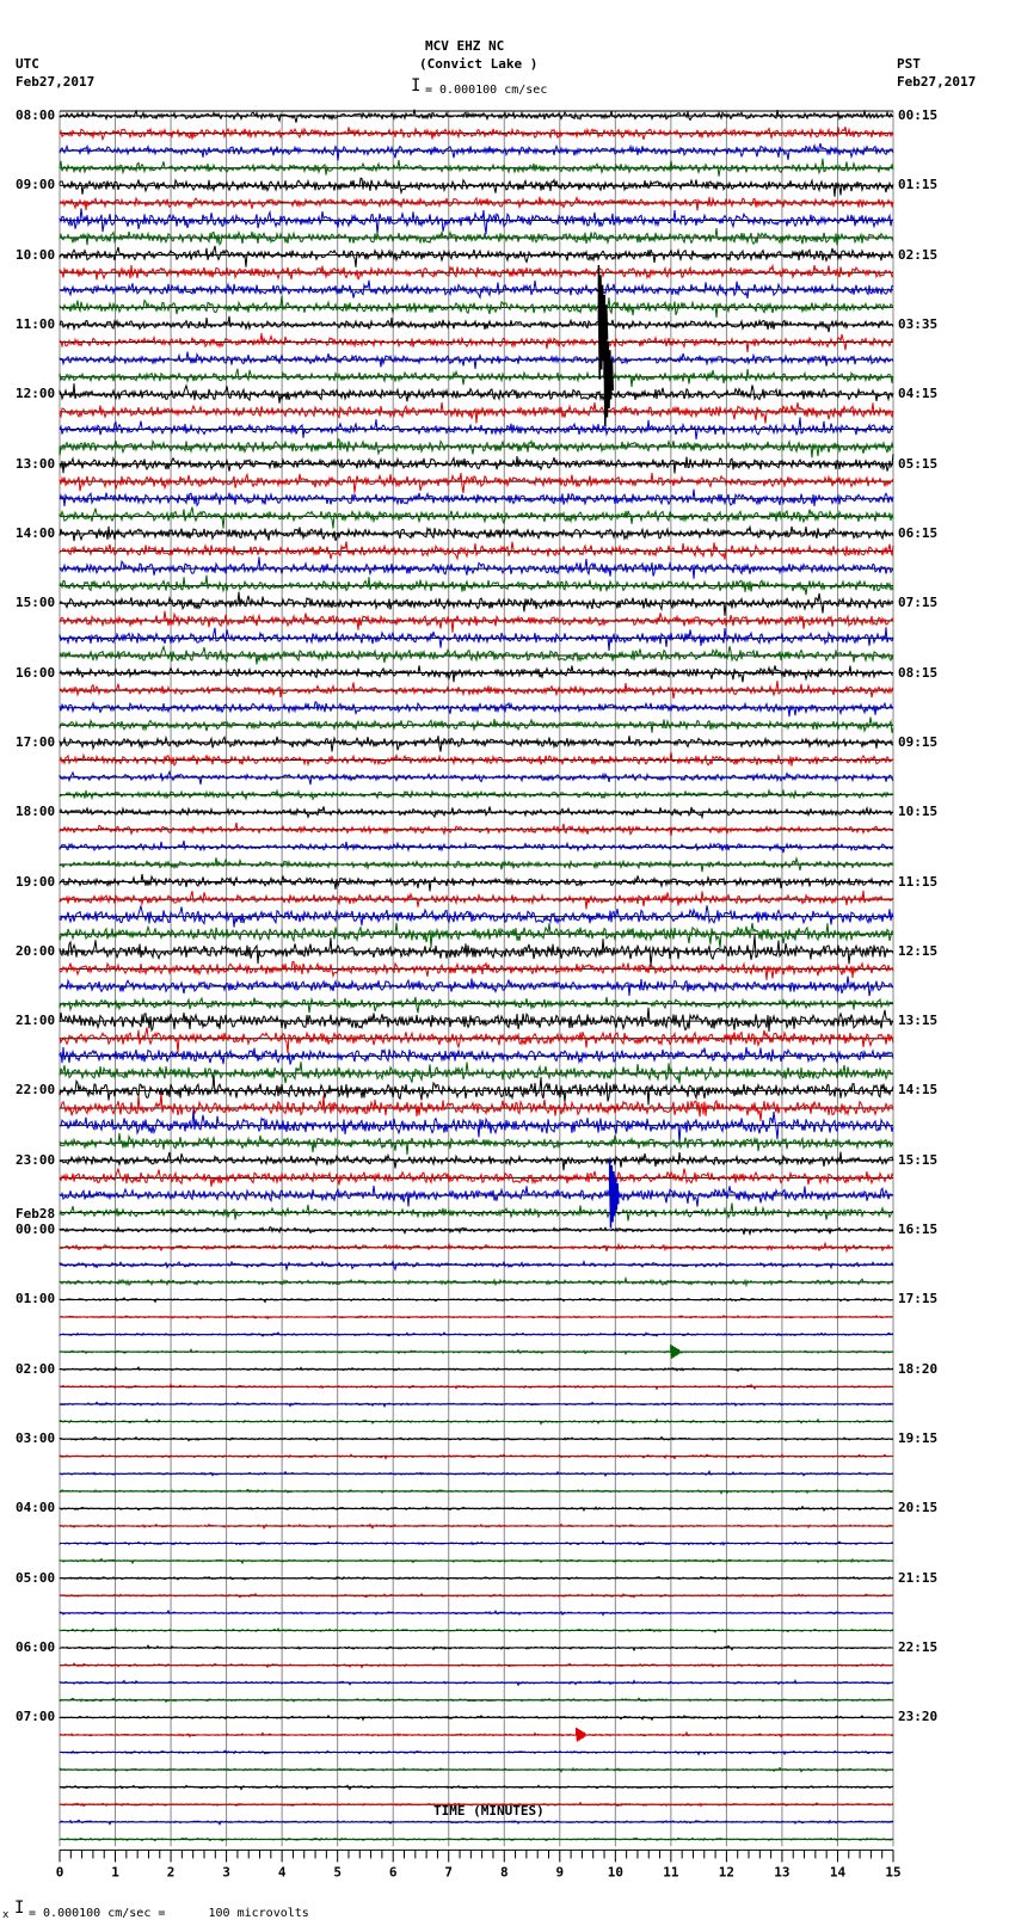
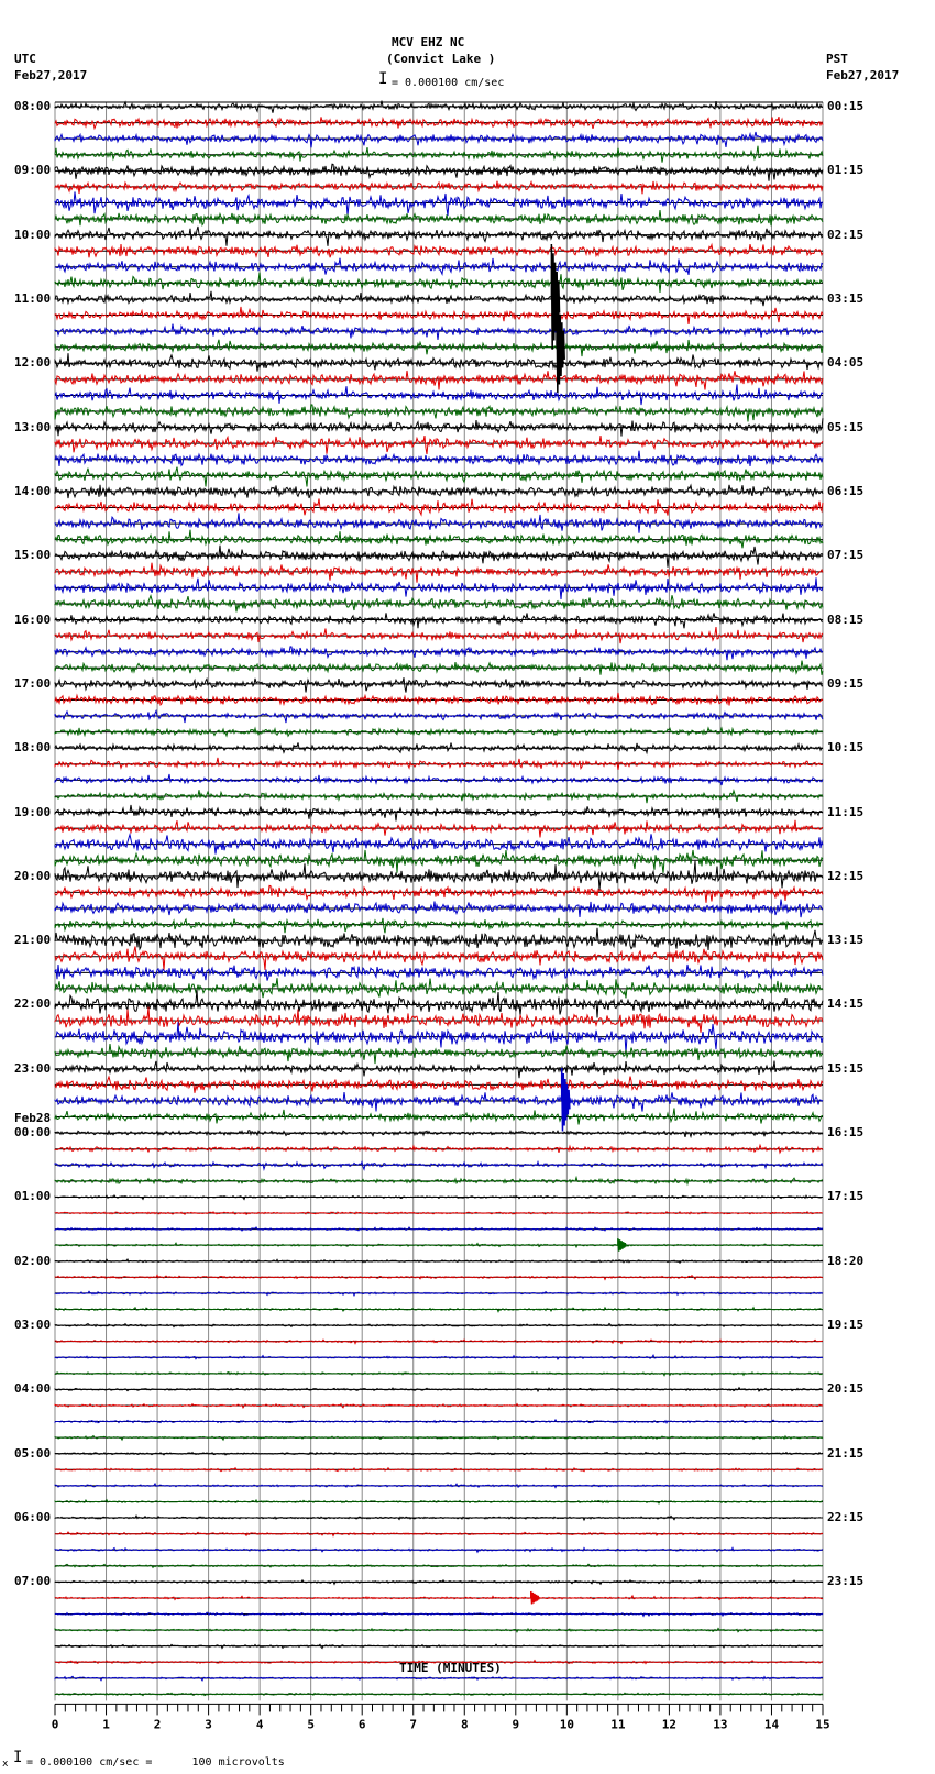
  0
  1
  2
  3
  4
  5
  6
  7
  8
  9
  10
  11
  12
  13
  14
  15
  MCV EHZ NC
  (Convict Lake )
  I
  = 0.000100 cm/sec
  UTC
  Feb27,2017
  PST
  Feb27,2017
  08:00
  09:00
  10:00
  11:00
  12:00
  13:00
  14:00
  15:00
  16:00
  17:00
  18:00
  19:00
  20:00
  21:00
  22:00
  23:00
  00:00
  Feb28
  01:00
  02:00
  03:00
  04:00
  05:00
  06:00
  07:00
  00:15
  01:15
  02:15
- 03:35
+ 03:15
- 04:15
+ 04:05
  05:15
  06:15
  07:15
  08:15
  09:15
  10:15
  11:15
  12:15
  13:15
  14:15
  15:15
  16:15
  17:15
  18:20
  19:15
  20:15
  21:15
  22:15
- 23:20
+ 23:15
  TIME (MINUTES)
  х
  I
  = 0.000100 cm/sec = 100 microvolts
